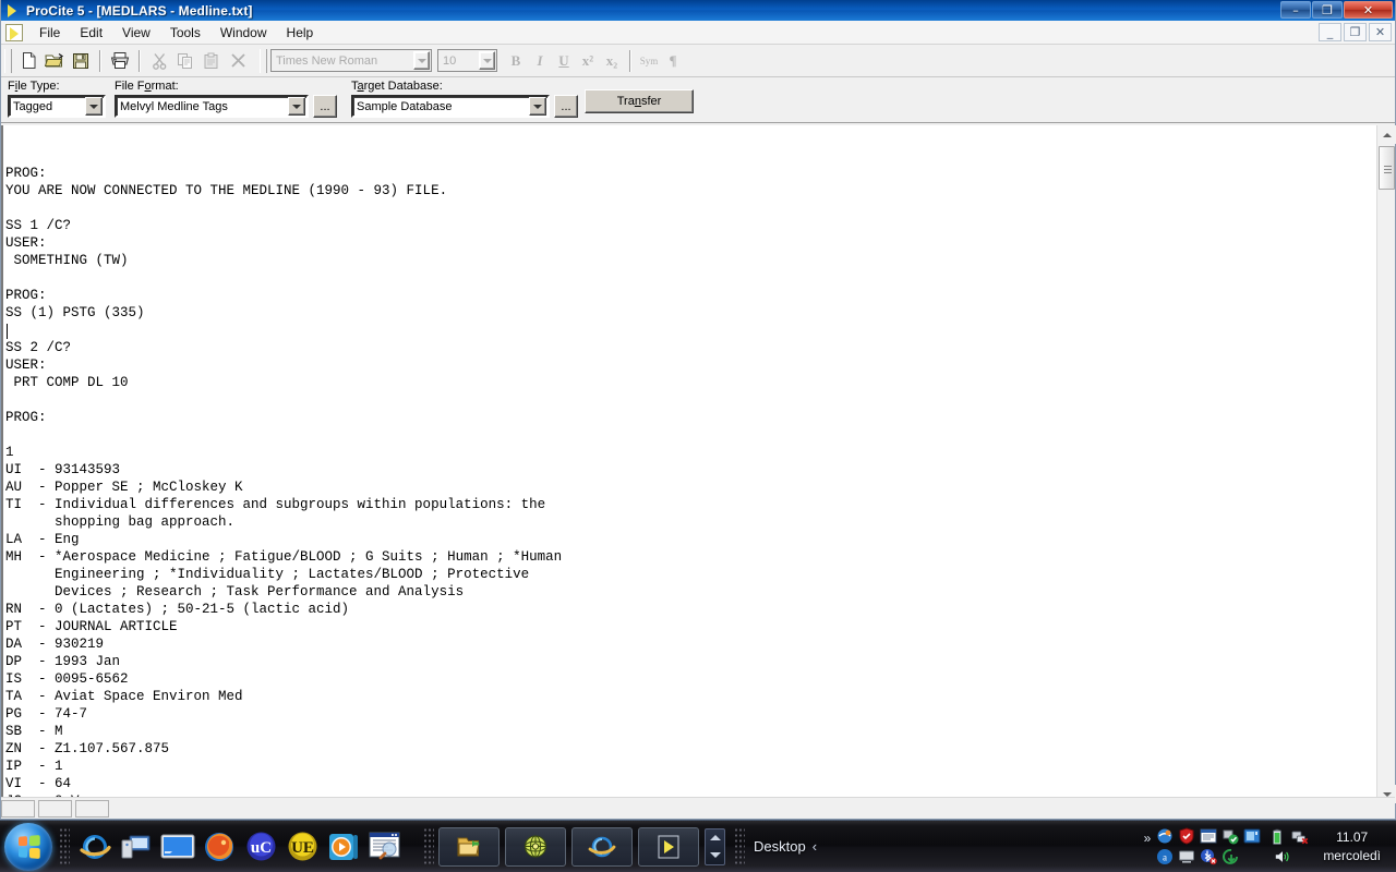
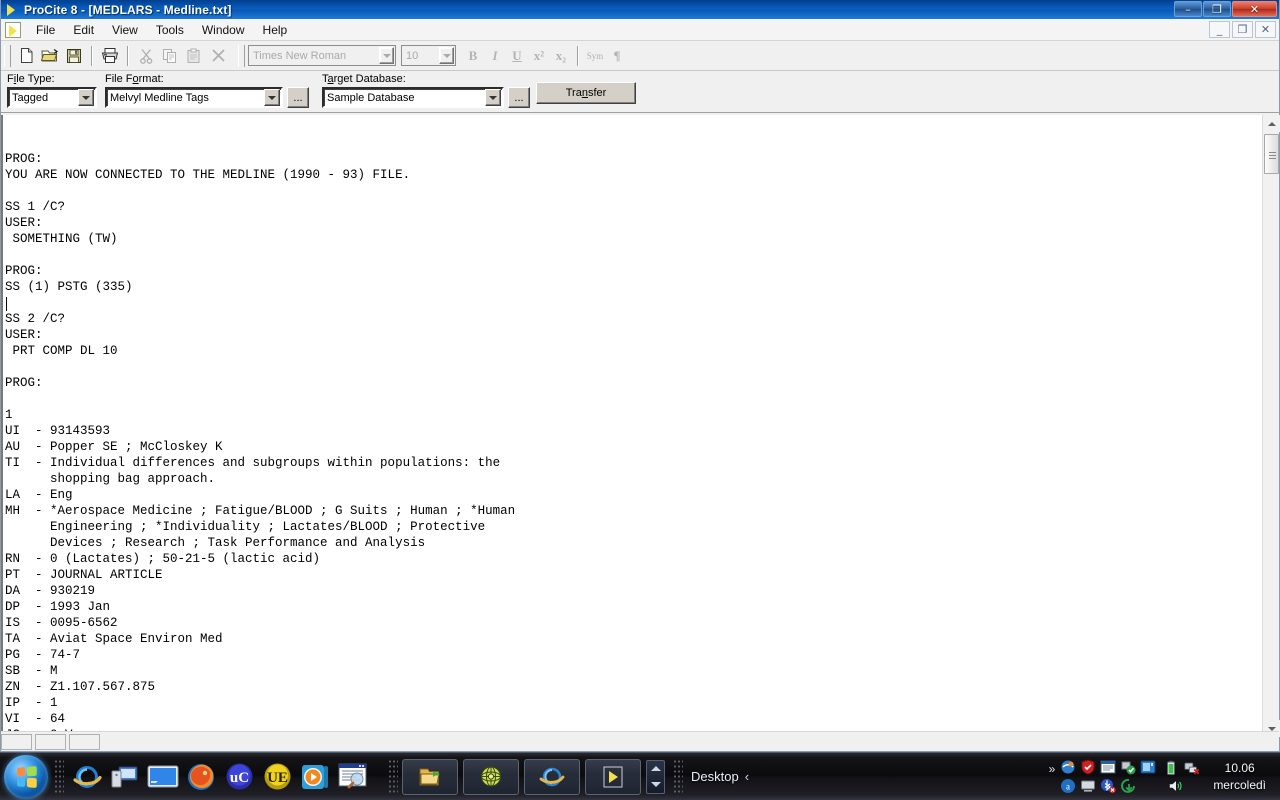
- ProCite 5 - [MEDLARS - Medline.txt]
+ ProCite 8 - [MEDLARS - Medline.txt]
  –
  ❐
  ✕
  File
  Edit
  View
  Tools
  Window
  Help
  _
  ❐
  ✕
  Times New Roman
  10
  B
  I
  U
  x²
  x₂
  Sym
  ¶
  File Type:
  Tagged
  File Format:
  Melvyl Medline Tags
  ...
  Target Database:
  Sample Database
  ...
  Transfer
  PROG:
  YOU ARE NOW CONNECTED TO THE MEDLINE (1990 - 93) FILE.
  SS 1 /C?
  USER:
  SOMETHING (TW)
  PROG:
  SS (1) PSTG (335)
  SS 2 /C?
  USER:
  PRT COMP DL 10
  PROG:
  1
  UI - 93143593
  AU - Popper SE ; McCloskey K
  TI - Individual differences and subgroups within populations: the
  shopping bag approach.
  LA - Eng
  MH - *Aerospace Medicine ; Fatigue/BLOOD ; G Suits ; Human ; *Human
  Engineering ; *Individuality ; Lactates/BLOOD ; Protective
  Devices ; Research ; Task Performance and Analysis
  RN - 0 (Lactates) ; 50-21-5 (lactic acid)
  PT - JOURNAL ARTICLE
  DA - 930219
  DP - 1993 Jan
  IS - 0095-6562
  TA - Aviat Space Environ Med
  PG - 74-7
  SB - M
  ZN - Z1.107.567.875
  IP - 1
  VI - 64
  uC
  UE
  Desktop
  ‹
  »
  a
- 11.07
+ 10.06
  mercoledì
